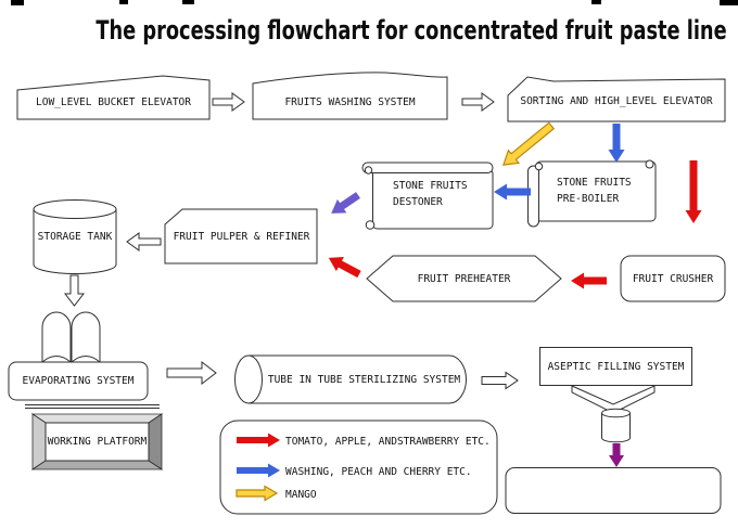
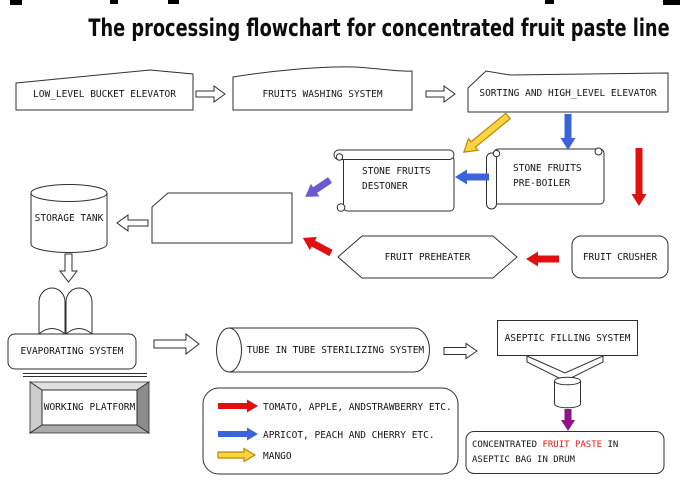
  The processing flowchart for concentrated fruit pa
  LOW_LEVEL BUCKET ELEVATOR
  FRUITS WASHING SYSTEM
  SORTING AND HIGH_LEVEL ELEVATOR
  STONE FRUITS DESTONER
  STONE FRUITS PRE-BOILER
- FRUIT PULPER & REFINER
  STORAGE TANK
  FRUIT PREHEATER
  FRUIT CRUSHER
  EVAPORATING SYSTEM
  WORKING PLATFORM
  TUBE IN TUBE STERILIZING SYSTEM
  ASEPTIC FILLING SYSTEM
+ CONCENTRATED FRUIT PASTE IN ASEPTIC BAG IN DRUM
  TOMATO, APPLE, ANDSTRAWBERRY ETC.
- WASHING, PEACH AND CHERRY ETC.
+ APRICOT, PEACH AND CHERRY ETC.
  MANGO
